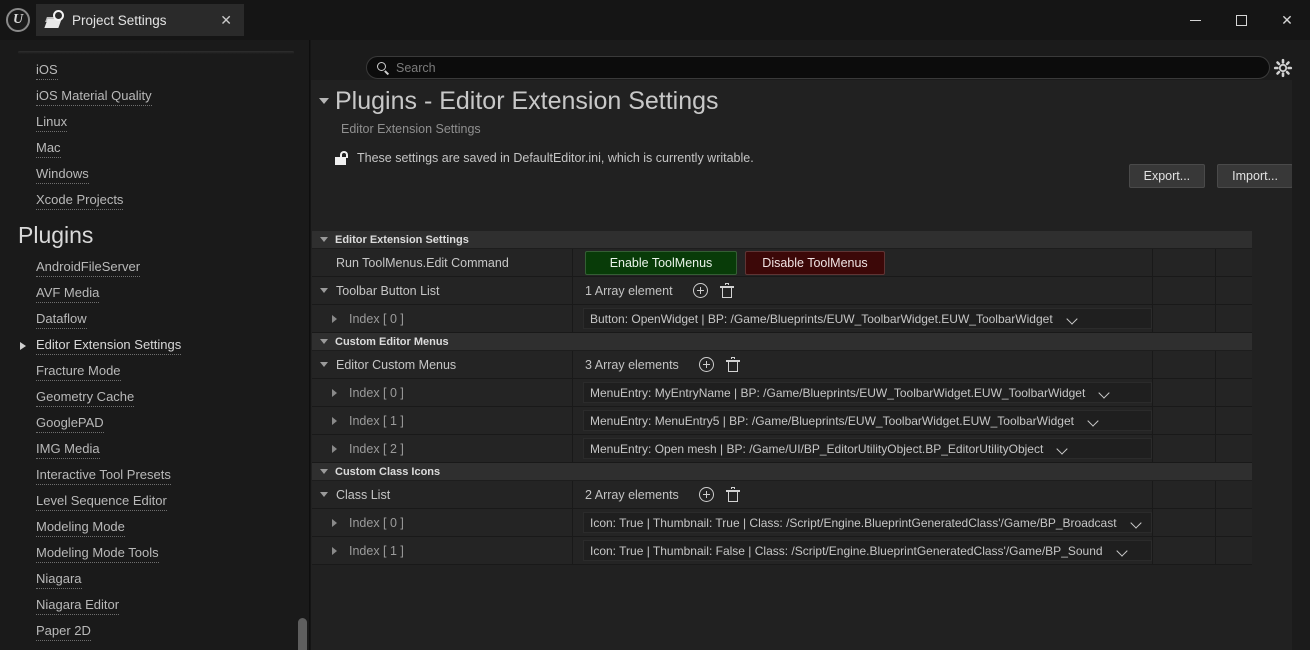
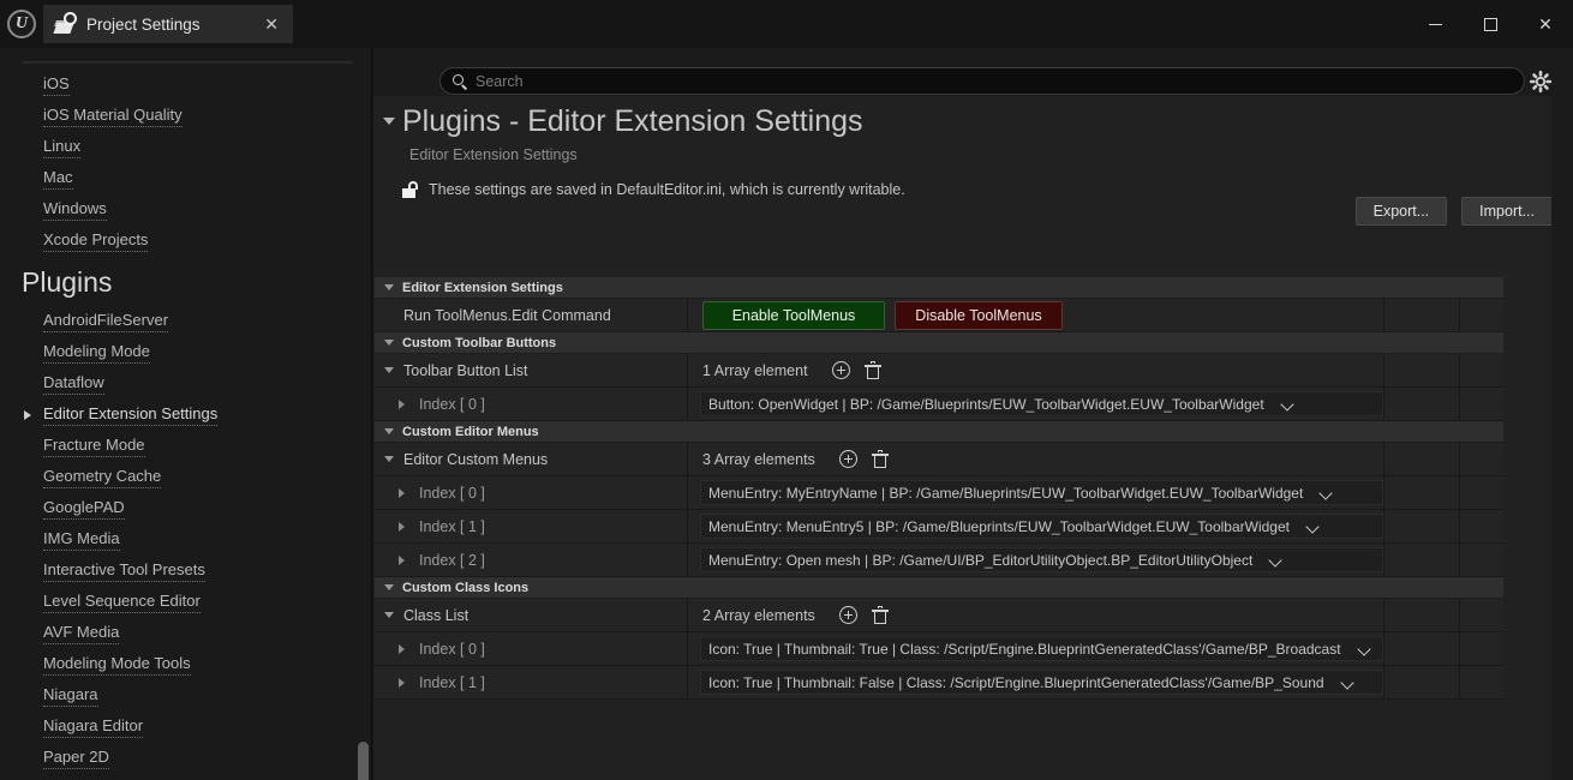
  U
  Project Settings
  ✕
  ✕
  iOS
  iOS Material Quality
  Linux
  Mac
  Windows
  Xcode Projects
  Plugins
  AndroidFileServer
- AVF Media
+ Modeling Mode
  Dataflow
  Editor Extension Settings
  Fracture Mode
  Geometry Cache
  GooglePAD
  IMG Media
  Interactive Tool Presets
  Level Sequence Editor
- Modeling Mode
+ AVF Media
  Modeling Mode Tools
  Niagara
  Niagara Editor
  Paper 2D
  Search
  Plugins - Editor Extension Settings
  Editor Extension Settings
  These settings are saved in DefaultEditor.ini, which is currently writable.
  Editor Extension Settings
  Run ToolMenus.Edit Command
  Enable ToolMenus
  Disable ToolMenus
+ Custom Toolbar Buttons
  Toolbar Button List
  1 Array element
  Index [ 0 ]
  Button: OpenWidget | BP: /Game/Blueprints/EUW_ToolbarWidget.EUW_ToolbarWidget
  Custom Editor Menus
  Editor Custom Menus
  3 Array elements
  Index [ 0 ]
  MenuEntry: MyEntryName | BP: /Game/Blueprints/EUW_ToolbarWidget.EUW_ToolbarWidget
  Index [ 1 ]
  MenuEntry: MenuEntry5 | BP: /Game/Blueprints/EUW_ToolbarWidget.EUW_ToolbarWidget
  Index [ 2 ]
  MenuEntry: Open mesh | BP: /Game/UI/BP_EditorUtilityObject.BP_EditorUtilityObject
  Custom Class Icons
  Class List
  2 Array elements
  Index [ 0 ]
  Icon: True | Thumbnail: True | Class: /Script/Engine.BlueprintGeneratedClass'/Game/BP_Broadcast
  Index [ 1 ]
  Icon: True | Thumbnail: False | Class: /Script/Engine.BlueprintGeneratedClass'/Game/BP_Sound
  Export...
  Import...
